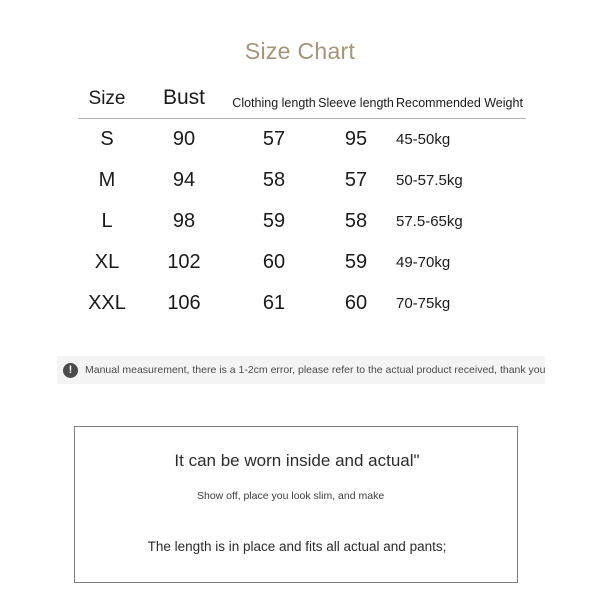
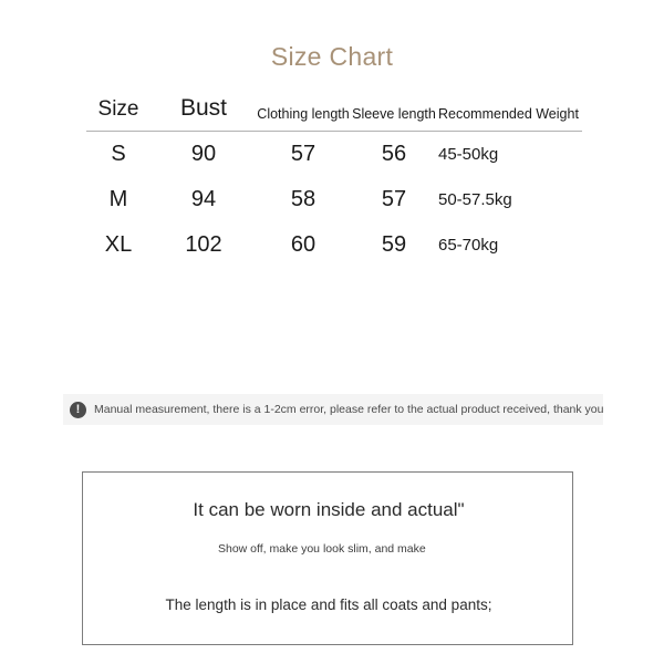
  Size Chart
  Size	Bust	Clothing length	Sleeve length	Recommended Weight
- S	90	57	95	45-50kg
+ S	90	57	56	45-50kg
  M	94	58	57	50-57.5kg
- L	98	59	58	57.5-65kg
- XL	102	60	59	49-70kg
+ XL	102	60	59	65-70kg
- XXL	106	61	60	70-75kg
  !
  Manual measurement, there is a 1-2cm error, please refer to the actual product received, thank you
  It can be worn inside and actual"
- Show off, place you look slim, and make
+ Show off, make you look slim, and make
- The length is in place and fits all actual and pants;
+ The length is in place and fits all coats and pants;
